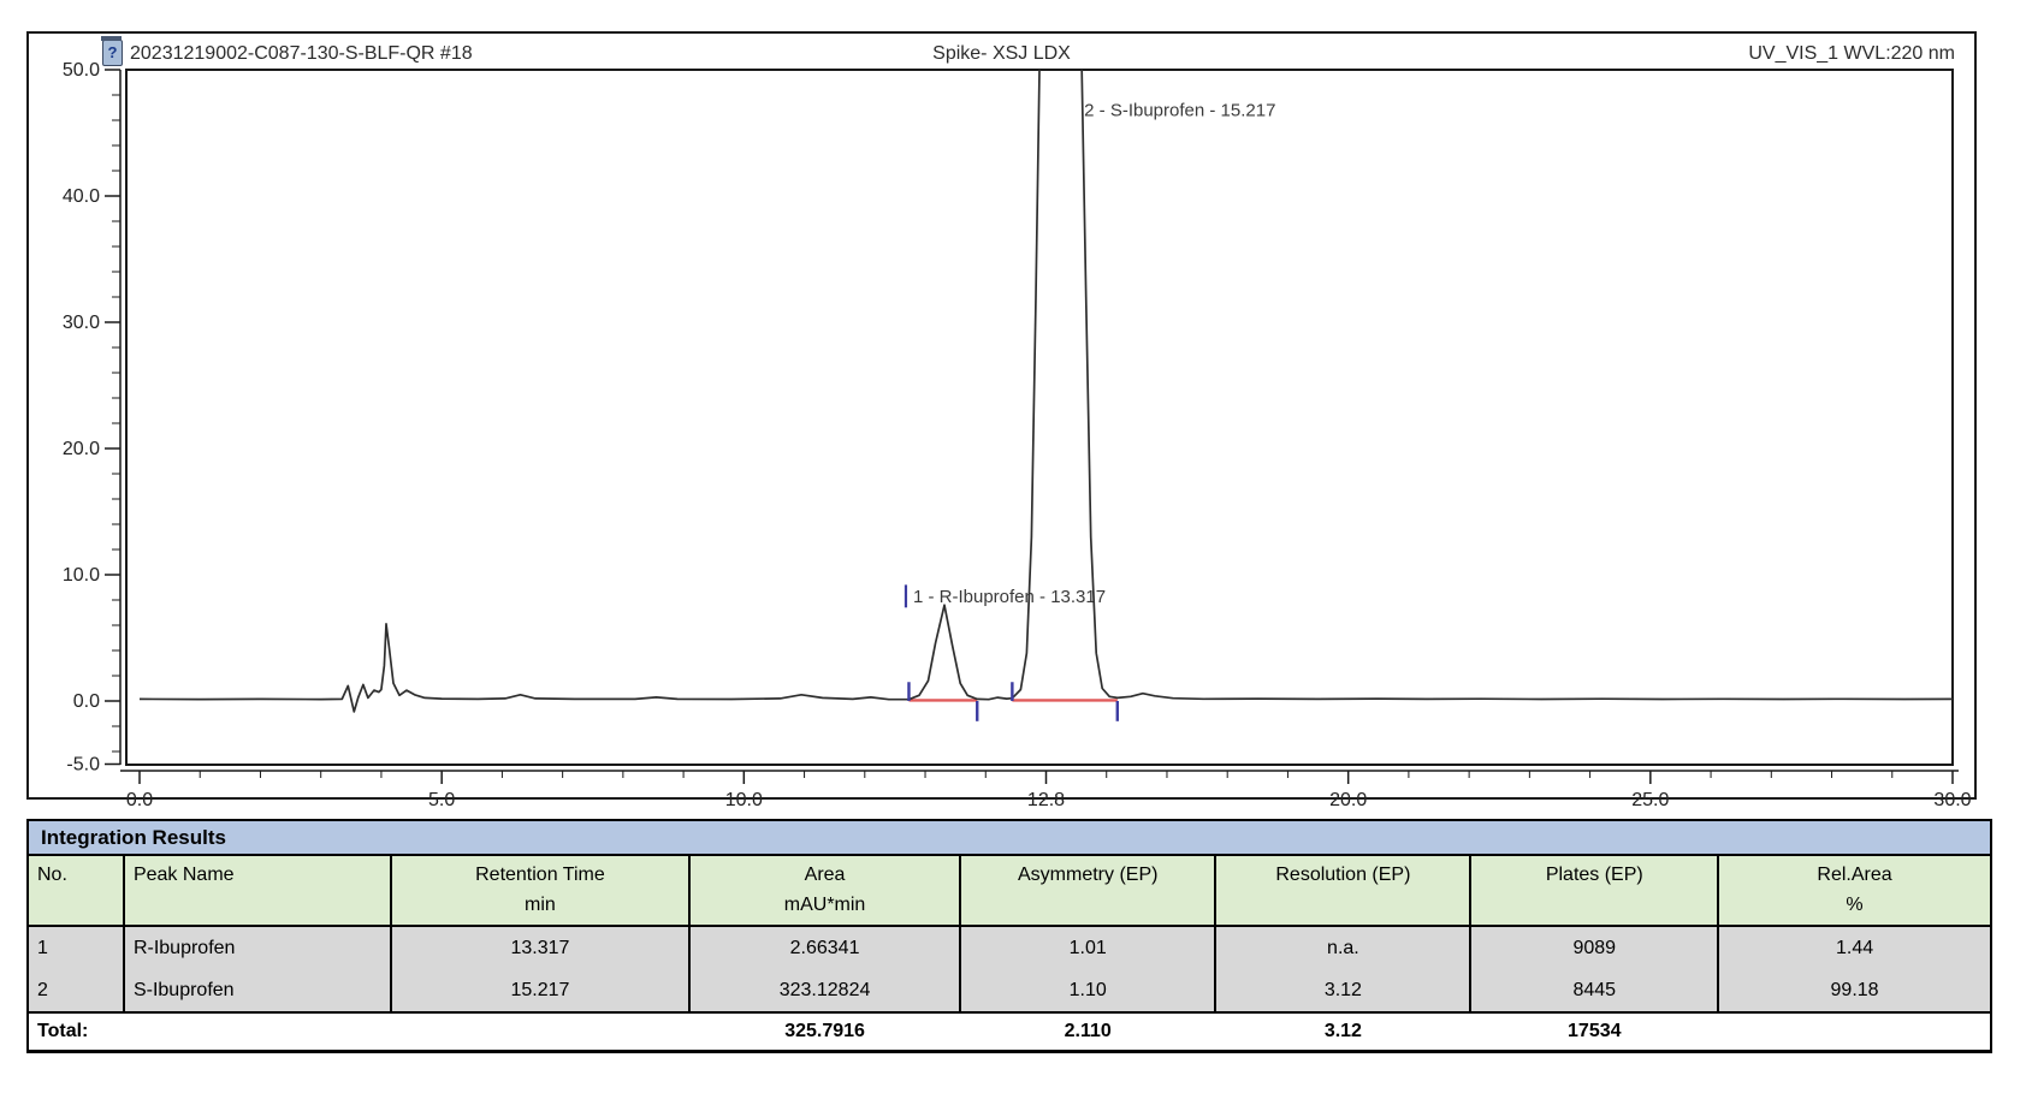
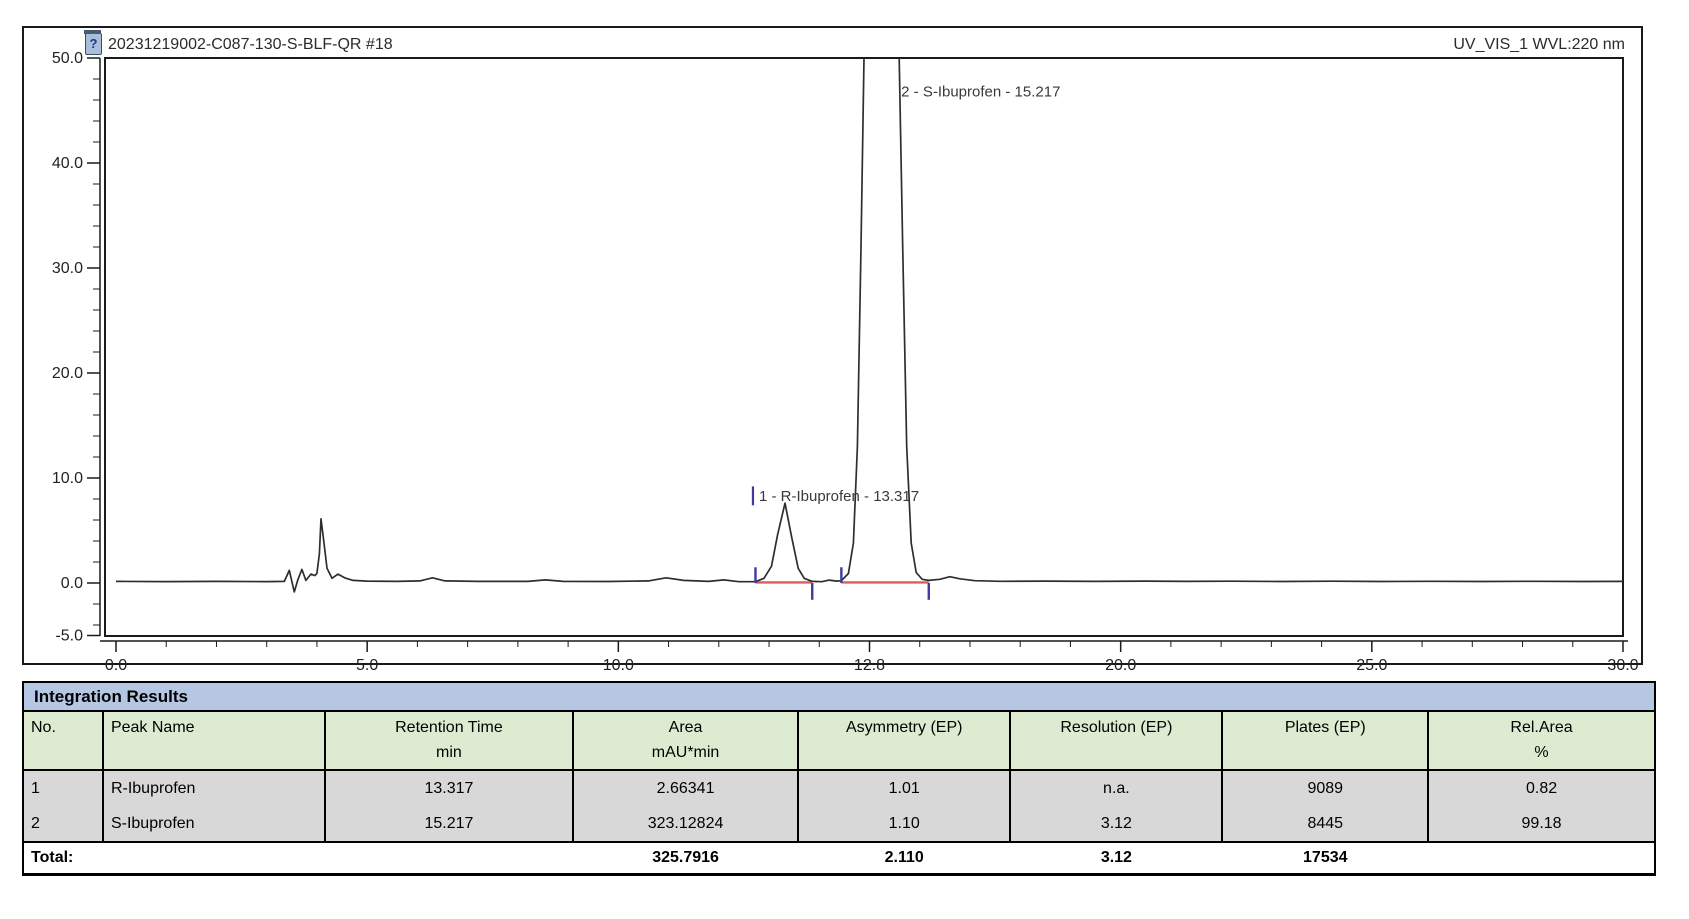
  ?
  20231219002-C087-130-S-BLF-QR #18
- Spike- XSJ LDX
  UV_VIS_1 WVL:220 nm
  50.0
  40.0
  30.0
  20.0
  10.0
  0.0
  -5.0
  0.0
  5.0
  10.0
  12.8
  20.0
  25.0
  30.0
  1 - R-Ibuprofe - 13.317
  2 - S-Ibuprofen - 15.217
  Integration Results
  No.	Peak Name	Retention Timemin	AreamAU*min	Asymmetry (EP)	Resolution (EP)	Plates (EP)	Rel.Area%
- 1	R-Ibuprofen	13.317	2.66341	1.01	n.a.	9089	1.44
+ 1	R-Ibuprofen	13.317	2.66341	1.01	n.a.	9089	0.82
  2	S-Ibuprofen	15.217	323.12824	1.10	3.12	8445	99.18
  Total:	325.7916	2.110	3.12	17534
